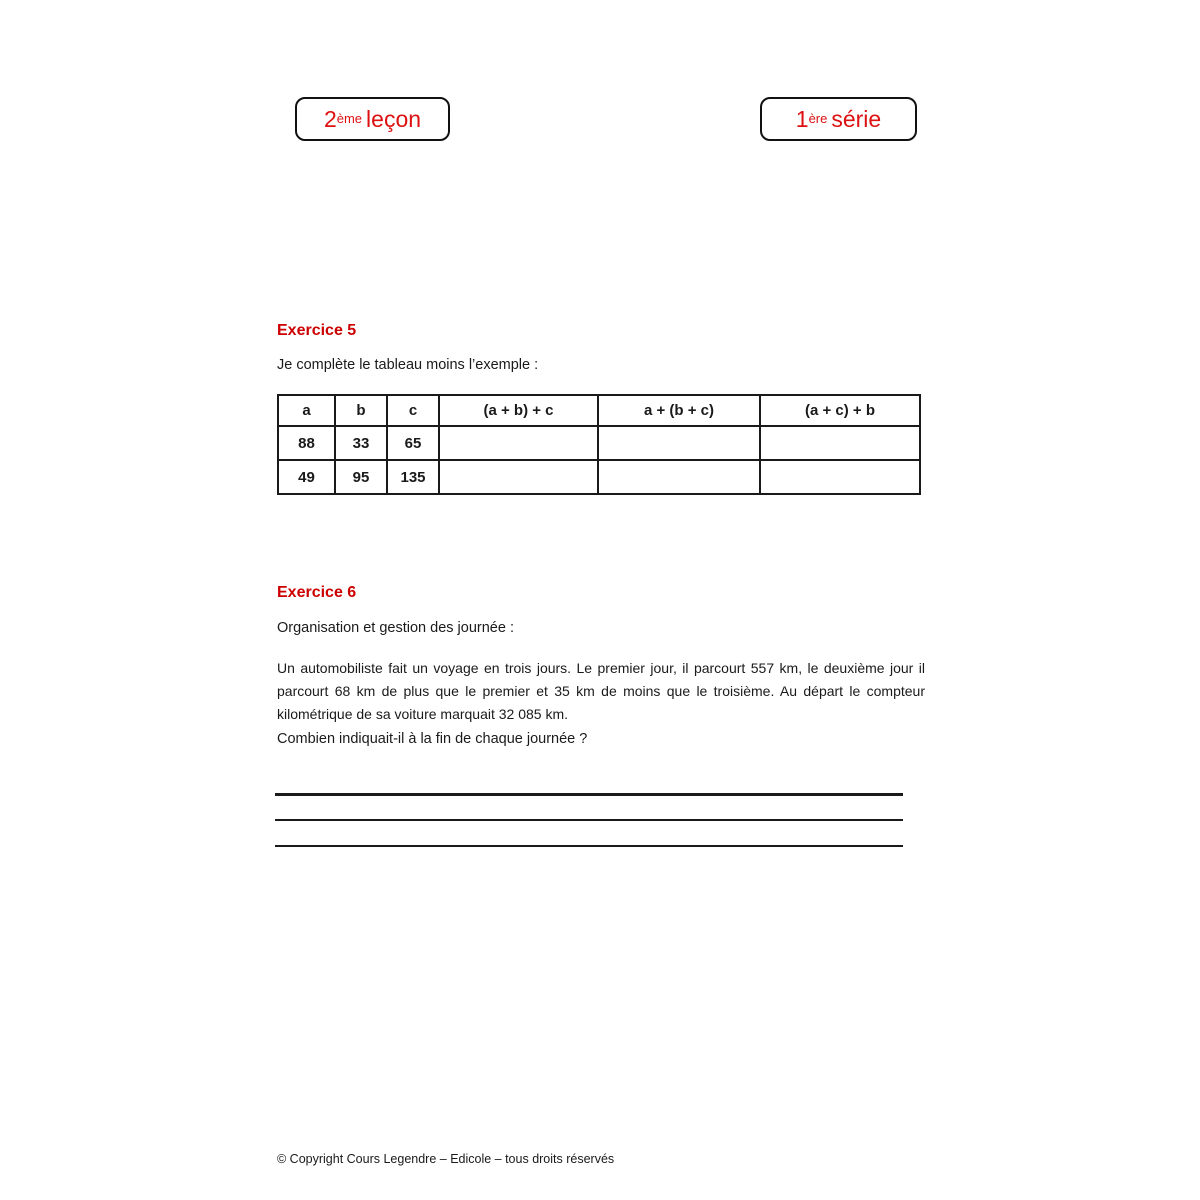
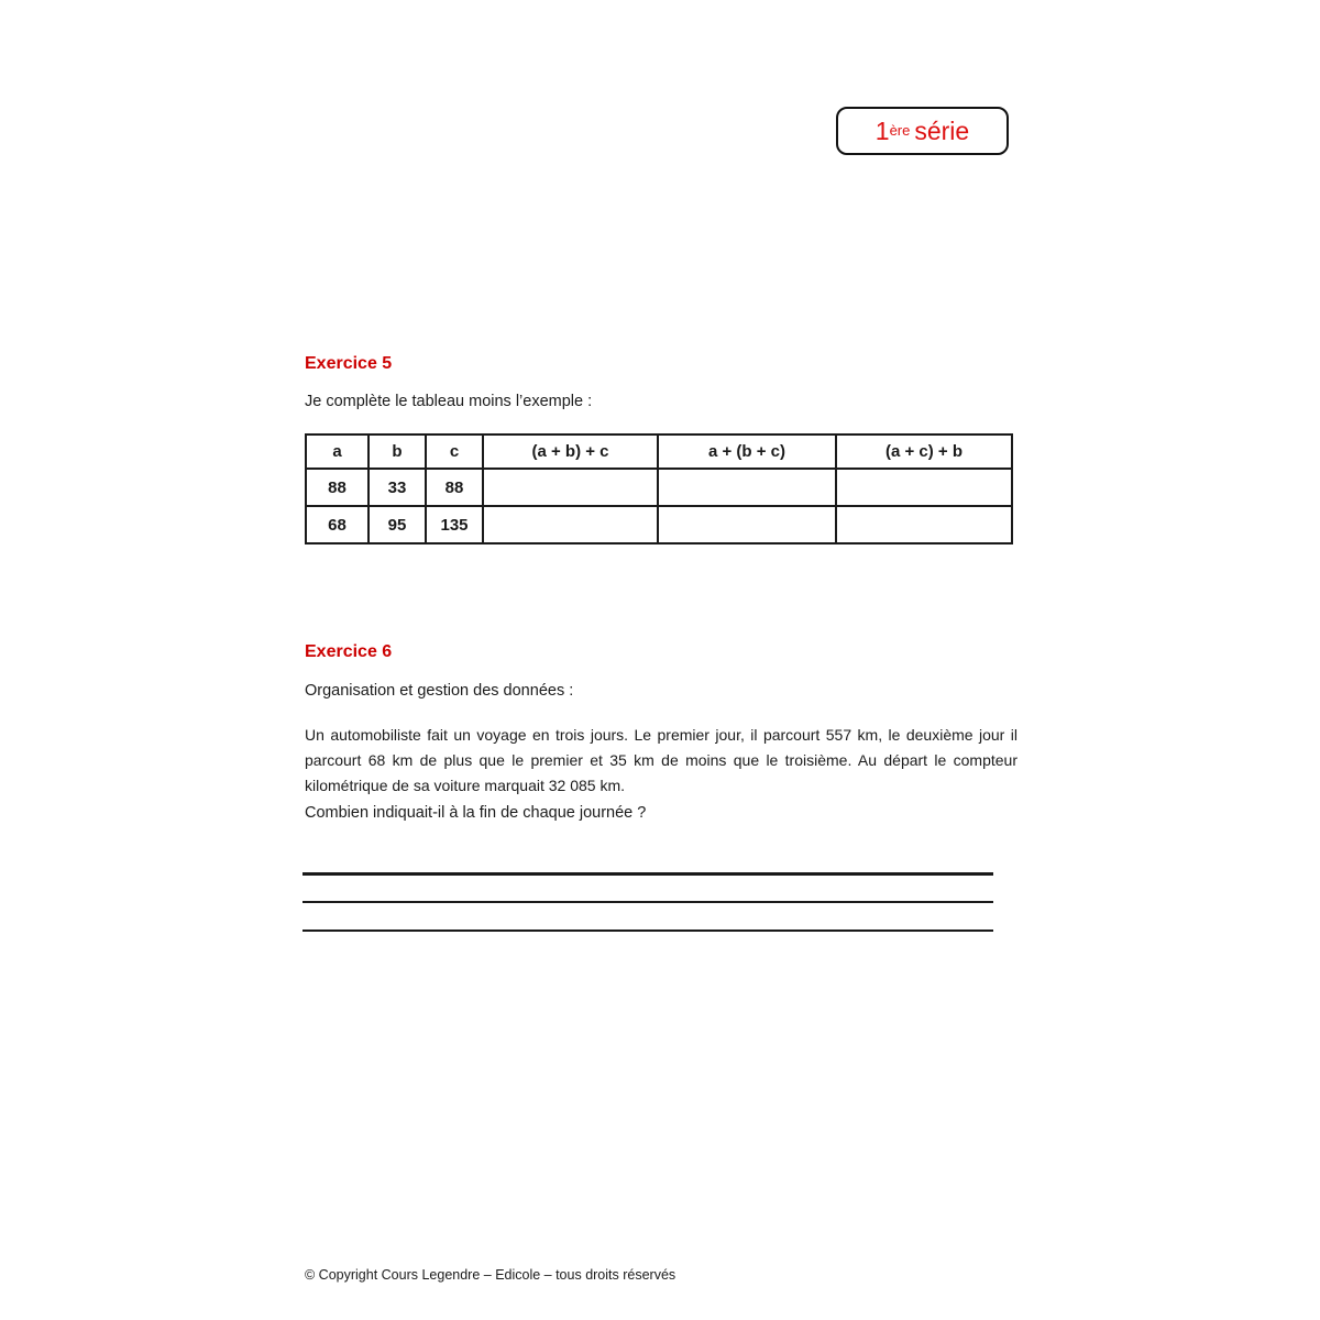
- 2
- ème
- leçon
  1
  ère
  série
  Exercice 5
  Je complète le tableau moins l’exemple :
  a	b	c	(a + b) + c	a + (b + c)	(a + c) + b
- 88	33	65
+ 88	33	88
- 49	95	135
+ 68	95	135
  Exercice 6
- Organisation et gestion des journée :
+ Organisation et gestion des données :
  Un automobiliste fait un voyage en trois jours. Le premier jour, il parcourt 557 km, le deuxième jour il parcourt 68 km de plus que le premier et 35 km de moins que le troisième. Au départ le compteur kilométrique de sa voiture marquait 32 085 km.
  Combien indiquait-il à la fin de chaque journée ?
  © Copyright Cours Legendre – Edicole – tous droits réservés
